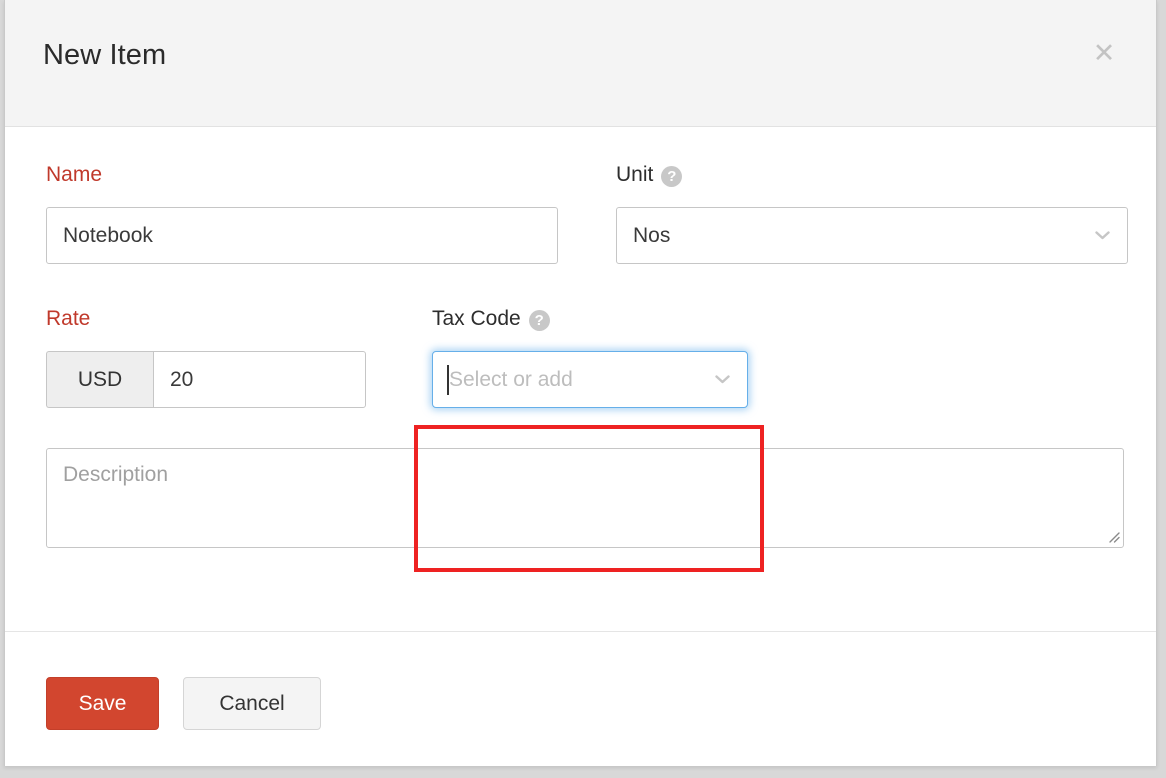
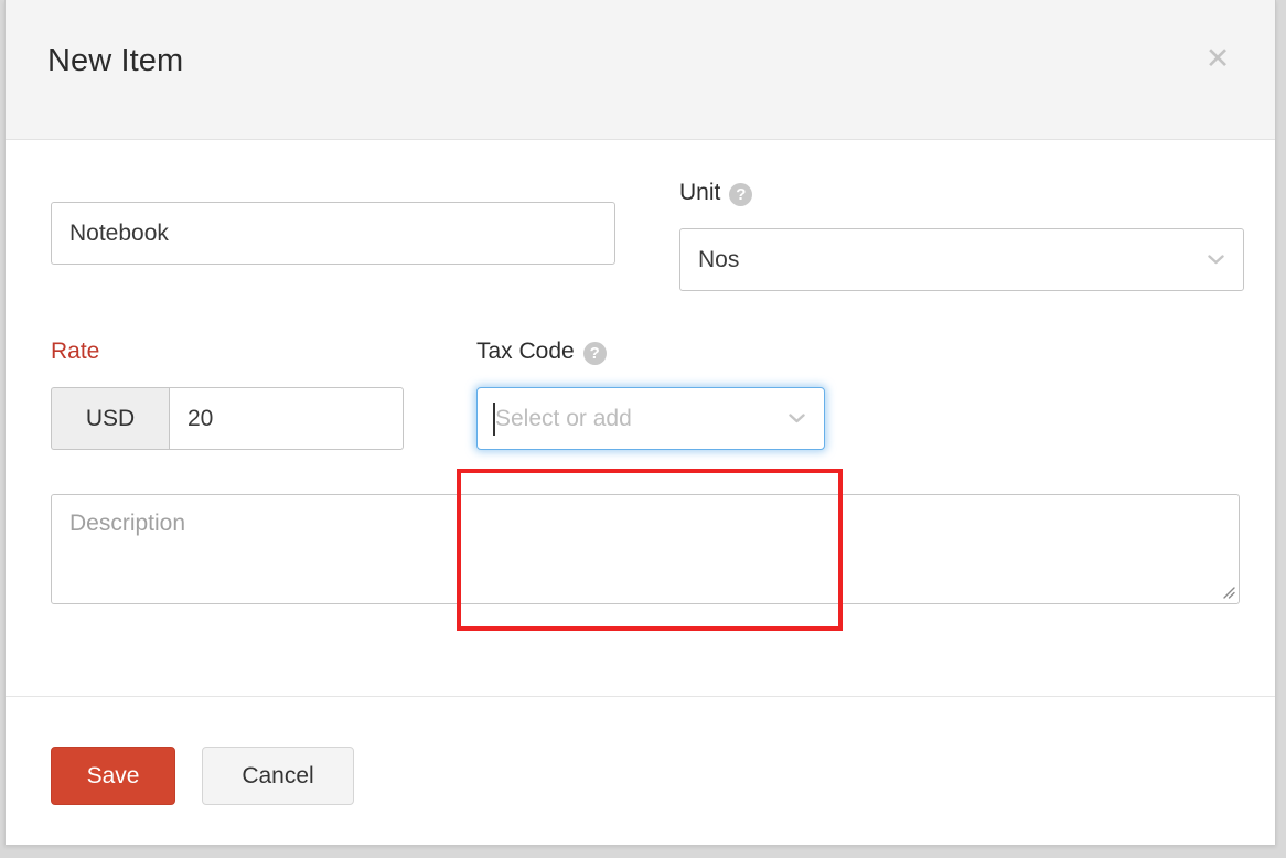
  New Item
  ✕
- Name
  Notebook
  Unit
  ?
  Nos
  Rate
  USD
  20
  Tax Code
  ?
  Select or add
  Description
  Save
  Cancel
